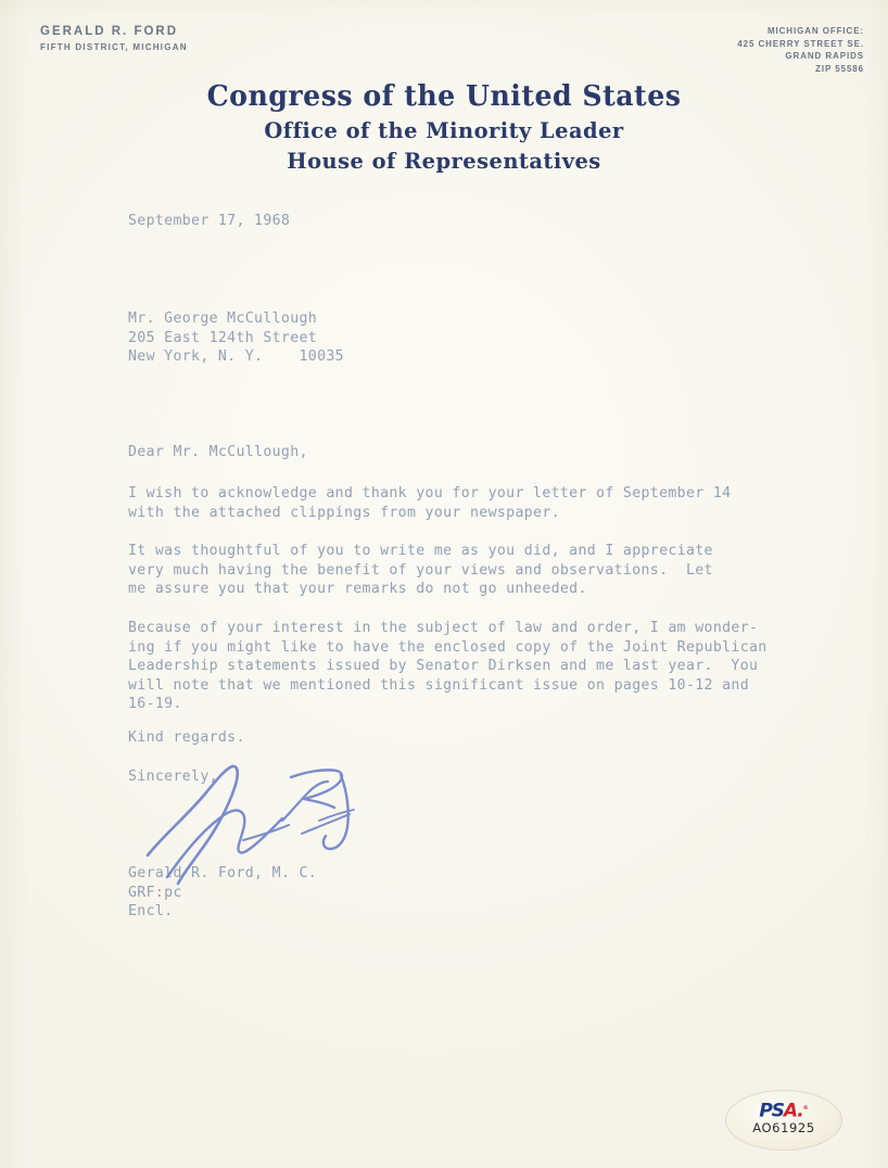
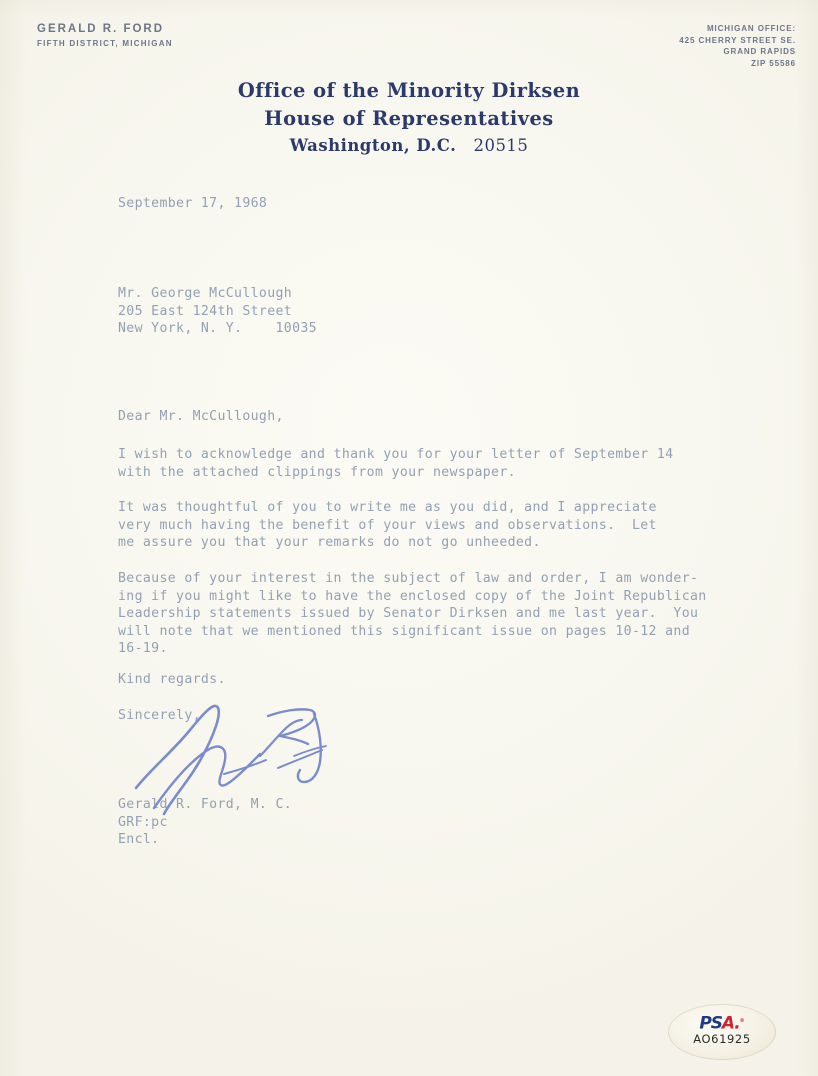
  GERALD R. FORD
  FIFTH DISTRICT, MICHIGAN
  MICHIGAN OFFICE:
  425 CHERRY STREET SE.
  GRAND RAPIDS
  ZIP 55586
- Congress of the United States
- Office of the Minority Leader
+ Office of the Minority Dirksen
  House of Representatives
+ Washington, D.C. 20515
  September 17, 1968
  Mr. George McCullough
  205 East 124th Street
  New York, N. Y. 10035
  Dear Mr. McCullough,
  I wish to acknowledge and thank you for your letter of September 14
  with the attached clippings from your newspaper.
  It was thoughtful of you to write me as you did, and I appreciate
  very much having the benefit of your views and observations. Let
  me assure you that your remarks do not go unheeded.
  Because of your interest in the subject of law and order, I am wonder-
  ing if you might like to have the enclosed copy of the Joint Republican
  Leadership statements issued by Senator Dirksen and me last year. You
  will note that we mentioned this significant issue on pages 10-12 and
  16-19.
  Kind regards.
  Sincerely,
  Gerad R. Ford, M. C.
  GRF:pc
  Encl.
  PSA.
  AO61925
